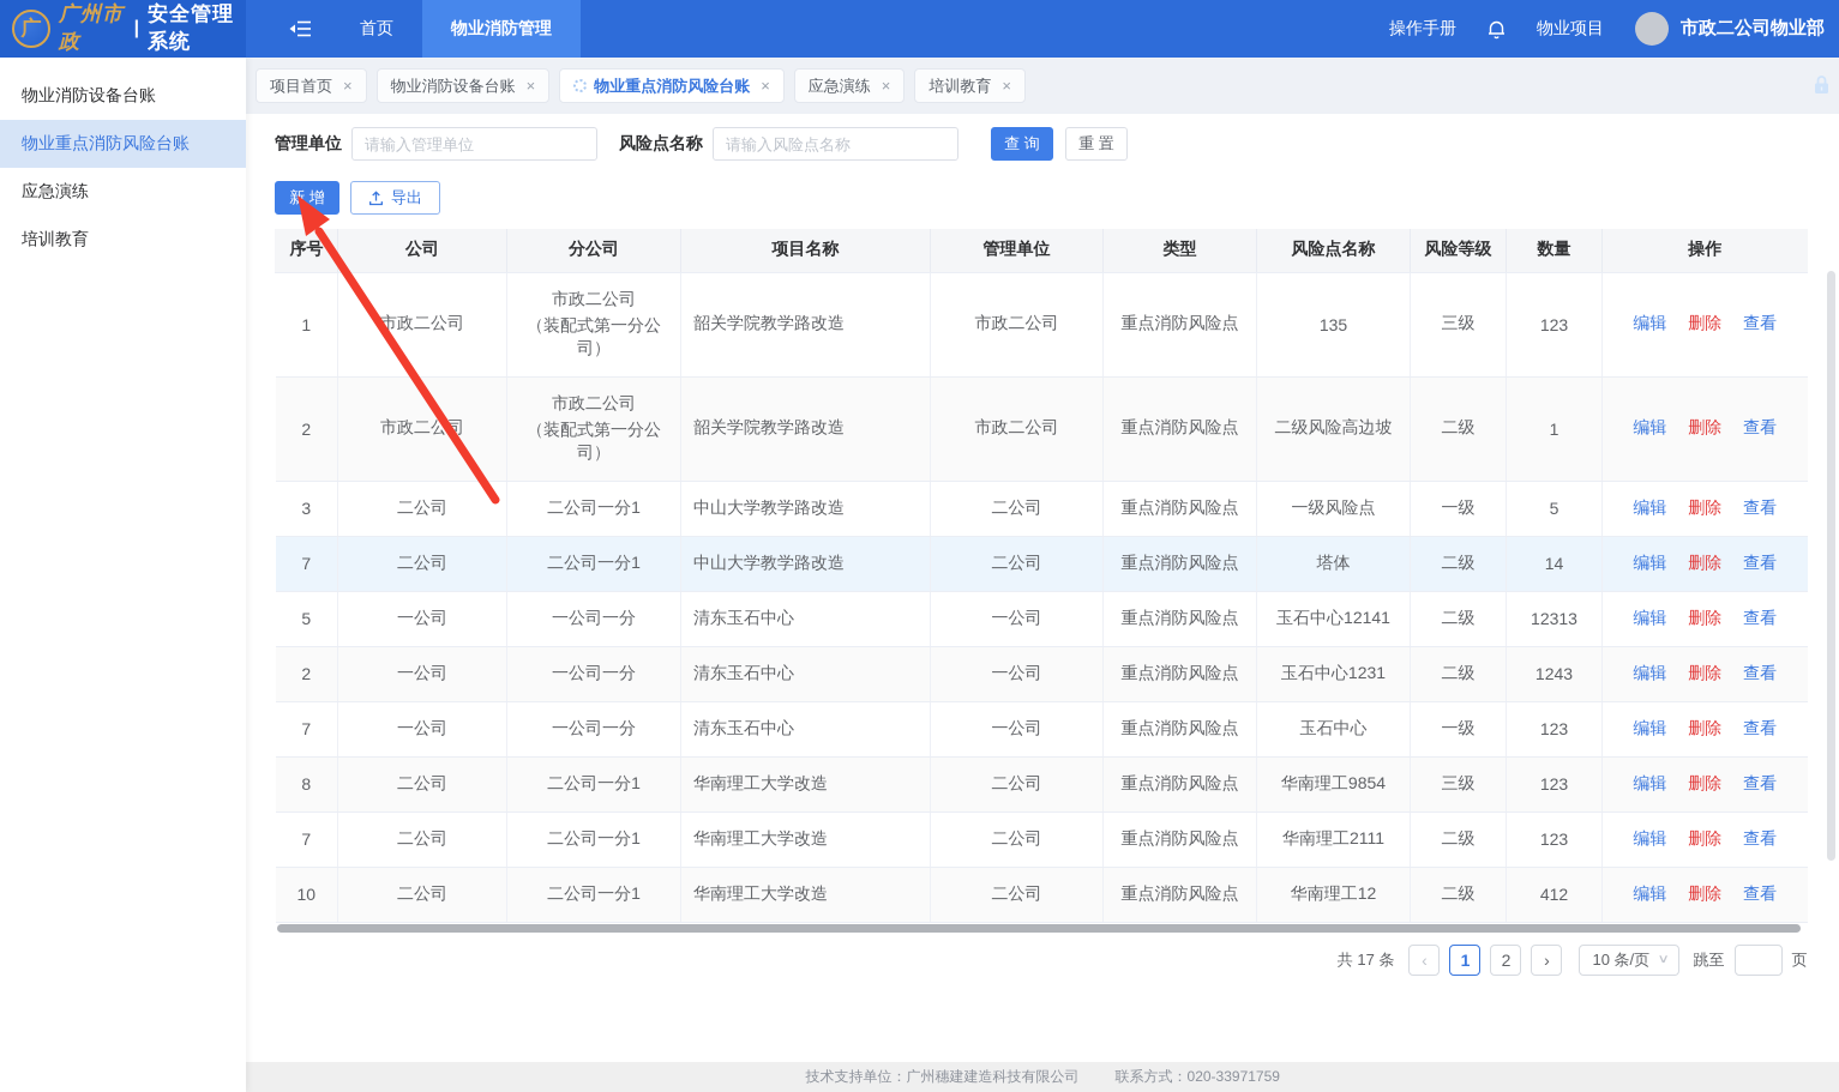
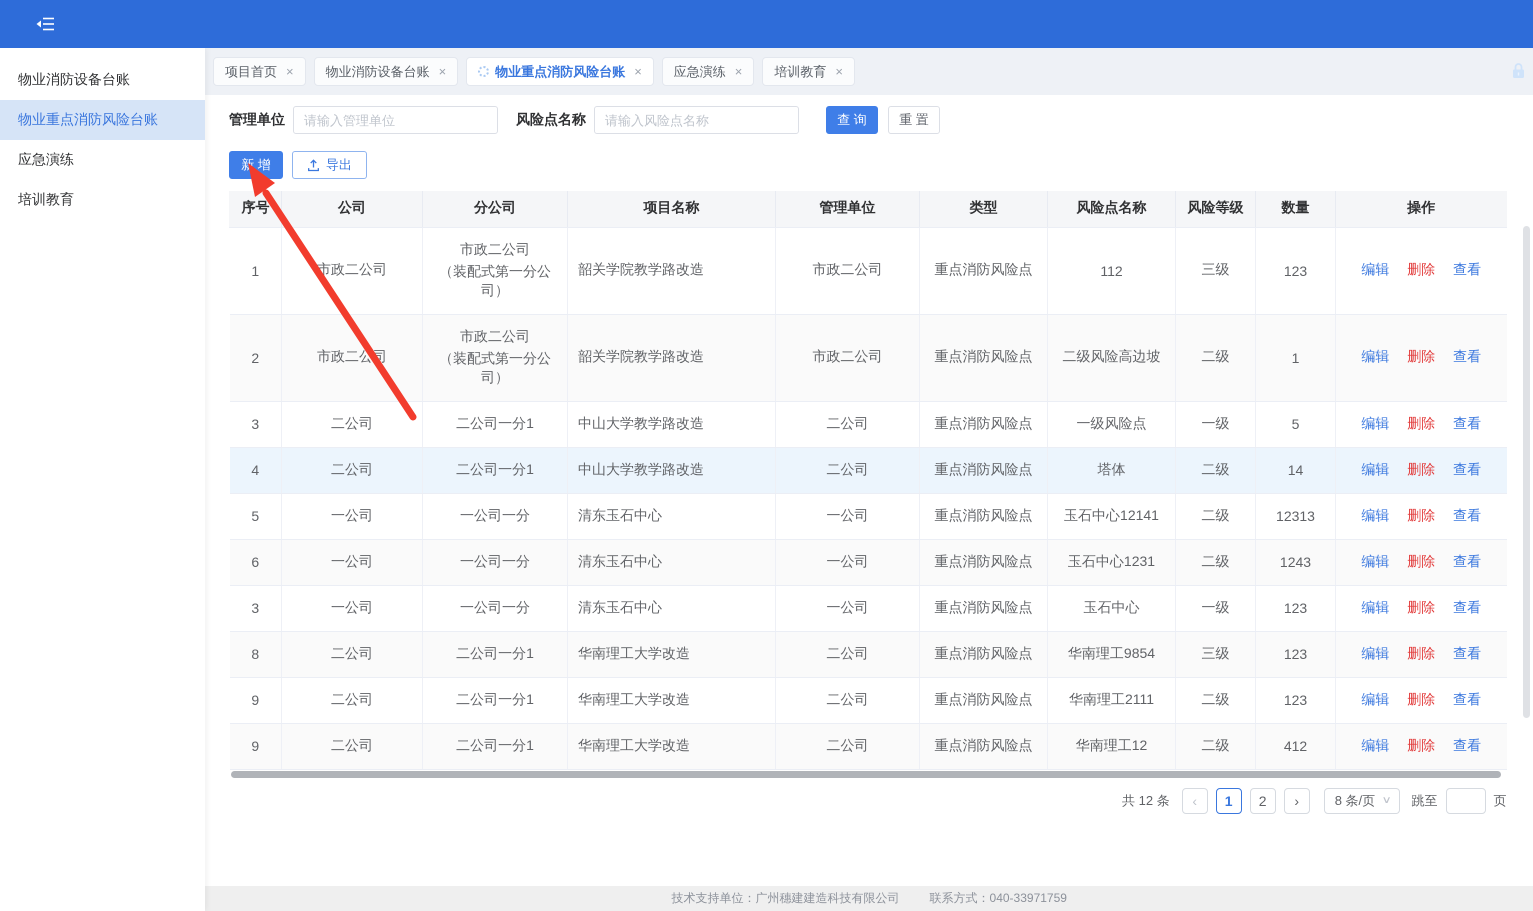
- 广
- 广州市政
- |
- 安全管理系统
- 首页
- 物业消防管理
- 操作手册
- 物业项目
- 市政二公司物业部
  物业消防设备台账
  物业重点消防风险台账
  应急演练
  培训教育
  项目首页
  ×
  物业消防设备台账
  ×
  物业重点消防风险台账
  ×
  应急演练
  ×
  培训教育
  ×
  管理单位
  请输入管理单位
  风险点名称
  请输入风险点名称
  查 询
  重 置
  新 增
  导出
  序号	公司	分公司	项目名称	管理单位	类型	风险点名称	风险等级	数量	操作
- 1	市政二公司	市政二公司（装配式第一分公司）	韶关学院教学路改造	市政二公司	重点消防风险点	135	三级	123	编辑 删除 查看
+ 1	市政二公司	市政二公司（装配式第一分公司）	韶关学院教学路改造	市政二公司	重点消防风险点	112	三级	123	编辑 删除 查看
  2	市政二公司	市政二公司（装配式第一分公司）	韶关学院教学路改造	市政二公司	重点消防风险点	二级风险高边坡	二级	1	编辑 删除 查看
  3	二公司	二公司一分1	中山大学教学路改造	二公司	重点消防风险点	一级风险点	一级	5	编辑 删除 查看
- 7	二公司	二公司一分1	中山大学教学路改造	二公司	重点消防风险点	塔体	二级	14	编辑 删除 查看
+ 4	二公司	二公司一分1	中山大学教学路改造	二公司	重点消防风险点	塔体	二级	14	编辑 删除 查看
  5	一公司	一公司一分	清东玉石中心	一公司	重点消防风险点	玉石中心12141	二级	12313	编辑 删除 查看
- 2	一公司	一公司一分	清东玉石中心	一公司	重点消防风险点	玉石中心1231	二级	1243	编辑 删除 查看
+ 6	一公司	一公司一分	清东玉石中心	一公司	重点消防风险点	玉石中心1231	二级	1243	编辑 删除 查看
- 7	一公司	一公司一分	清东玉石中心	一公司	重点消防风险点	玉石中心	一级	123	编辑 删除 查看
+ 3	一公司	一公司一分	清东玉石中心	一公司	重点消防风险点	玉石中心	一级	123	编辑 删除 查看
  8	二公司	二公司一分1	华南理工大学改造	二公司	重点消防风险点	华南理工9854	三级	123	编辑 删除 查看
- 7	二公司	二公司一分1	华南理工大学改造	二公司	重点消防风险点	华南理工2111	二级	123	编辑 删除 查看
+ 9	二公司	二公司一分1	华南理工大学改造	二公司	重点消防风险点	华南理工2111	二级	123	编辑 删除 查看
- 10	二公司	二公司一分1	华南理工大学改造	二公司	重点消防风险点	华南理工12	二级	412	编辑 删除 查看
+ 9	二公司	二公司一分1	华南理工大学改造	二公司	重点消防风险点	华南理工12	二级	412	编辑 删除 查看
- 共 17 条
+ 共 12 条
  ‹
  1
  2
  ›
- 10 条/页
+ 8 条/页
  ∨
  跳至
  页
  技术支持单位：广州穗建建造科技有限公司
- 联系方式：020-33971759
+ 联系方式：040-33971759
